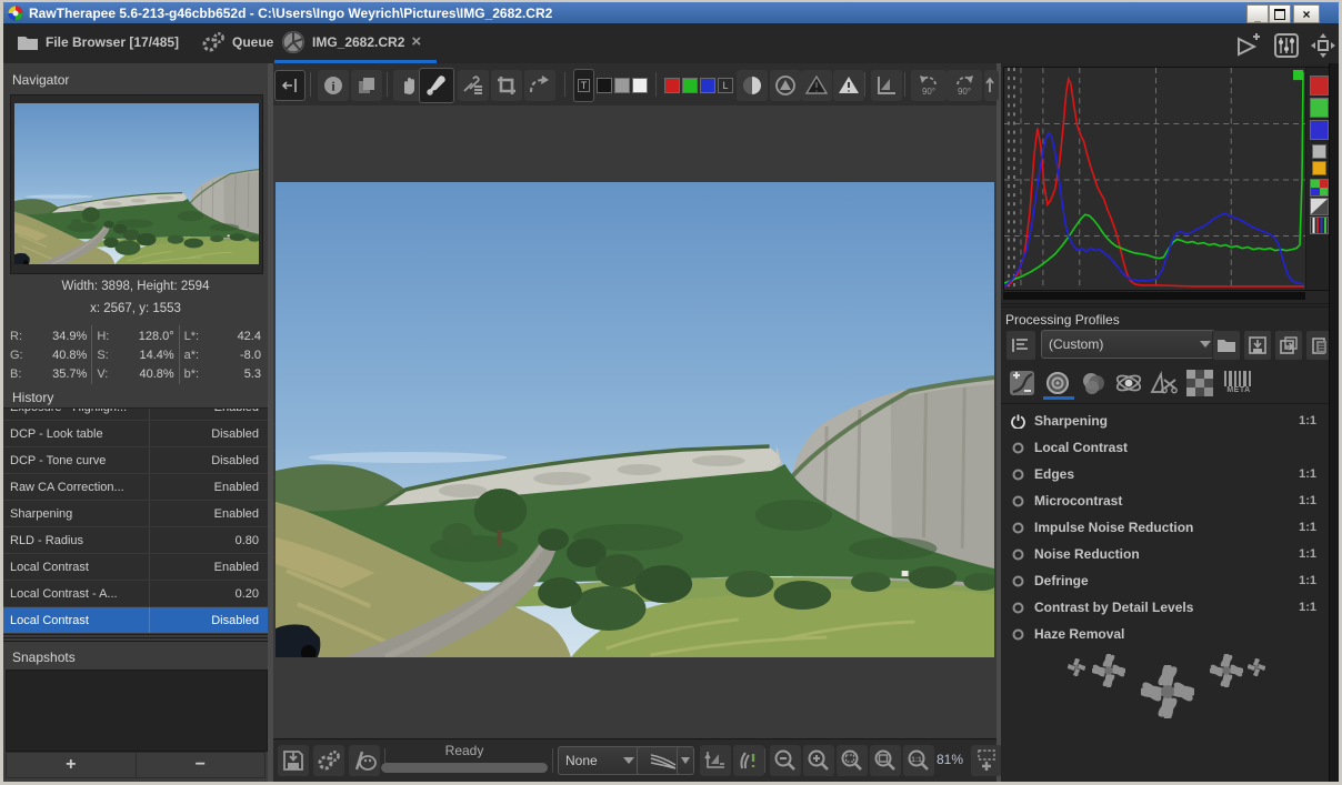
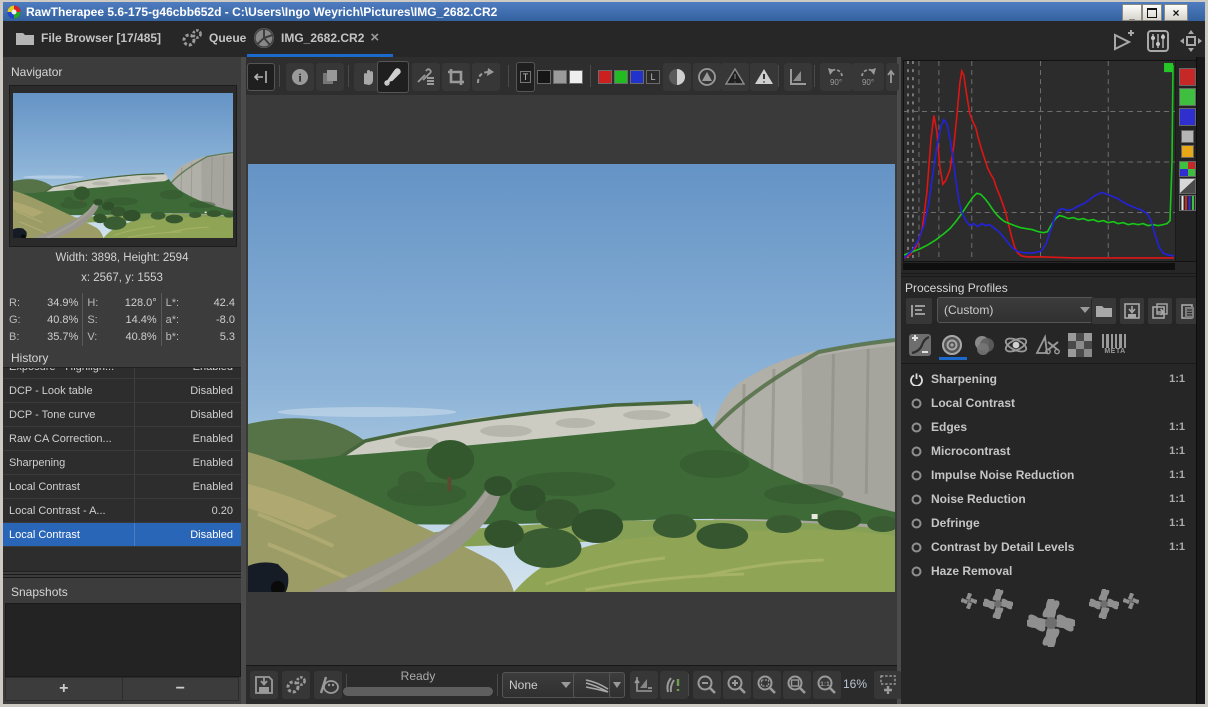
- RawTherapee 5.6-213-g46cbb652d - C:\Users\Ingo Weyrich\Pictures\IMG_2682.CR2
+ RawTherapee 5.6-175-g46cbb652d - C:\Users\Ingo Weyrich\Pictures\IMG_2682.CR2
  _
  ×
  File Browser [17/485]
  Queue
  IMG_2682.CR2
  ×
  Navigator
  Width: 3898, Height: 2594
  x: 2567, y: 1553
  R:
  34.9%
  G:
  40.8%
  B:
  35.7%
  H:
  128.0°
  S:
  14.4%
  V:
  40.8%
  L*:
  42.4
  a*:
  -8.0
  b*:
  5.3
  History
  DCP - Look table
  Disabled
  DCP - Tone curve
  Disabled
  Raw CA Correction...
  Enabled
  Sharpening
  Enabled
- RLD - Radius
- 0.80
  Local Contrast
  Enabled
  Local Contrast - A...
  0.20
  Local Contrast
  Disabled
  Snapshots
  +
  −
  i
  T
  L
  90°
  90°
  Ready
  None
- 81%
+ 16%
  Processing Profiles
  (Custom)
  Sharpening
  1:1
  Local Contrast
  Edges
  1:1
  Microcontrast
  1:1
  Impulse Noise Reduction
  1:1
  Noise Reduction
  1:1
  Defringe
  1:1
  Contrast by Detail Levels
  1:1
  Haze Removal
